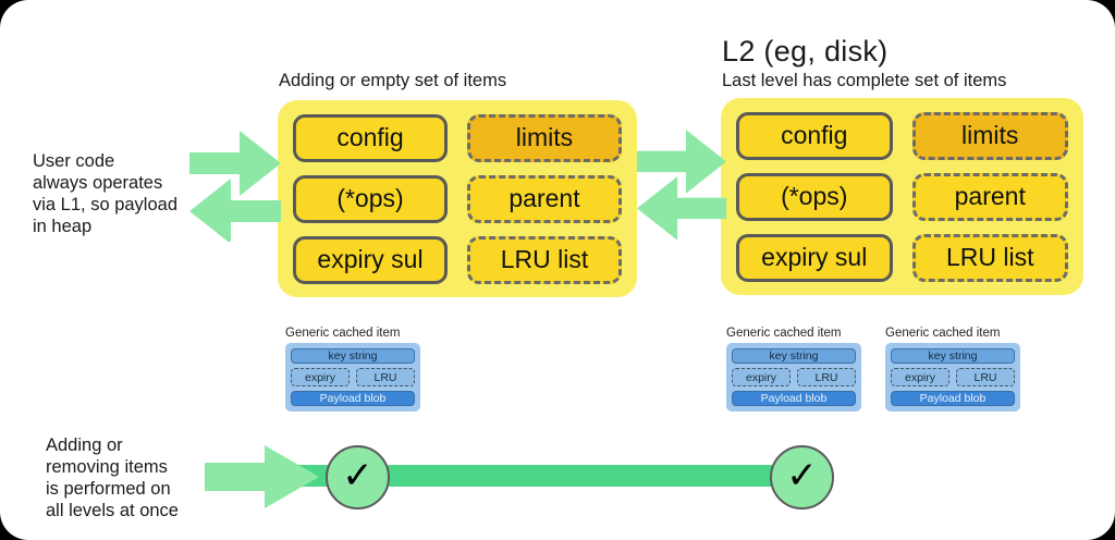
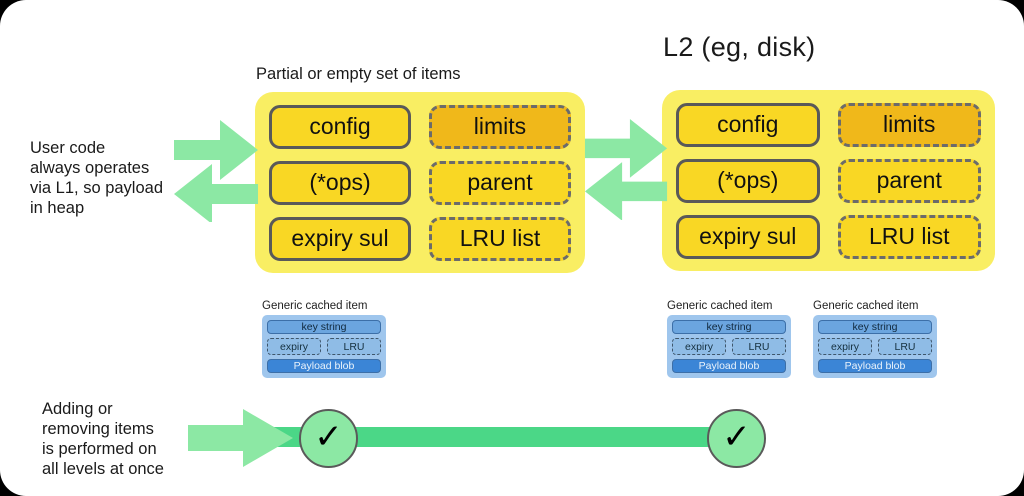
- Adding or empty set of items
+ Partial or empty set of items
  L2 (eg, disk)
- Last level has complete set of items
  config
  (*ops)
  expiry sul
  limits
  parent
  LRU list
  config
  (*ops)
  expiry sul
  limits
  parent
  LRU list
  User code
  always operates
  via L1, so payload
  in heap
  Generic cached item
  key string
  expiry
  LRU
  Payload blob
  Generic cached item
  key string
  expiry
  LRU
  Payload blob
  Generic cached item
  key string
  expiry
  LRU
  Payload blob
  Adding or
  removing items
  is performed on
  all levels at once
  ✓
  ✓
